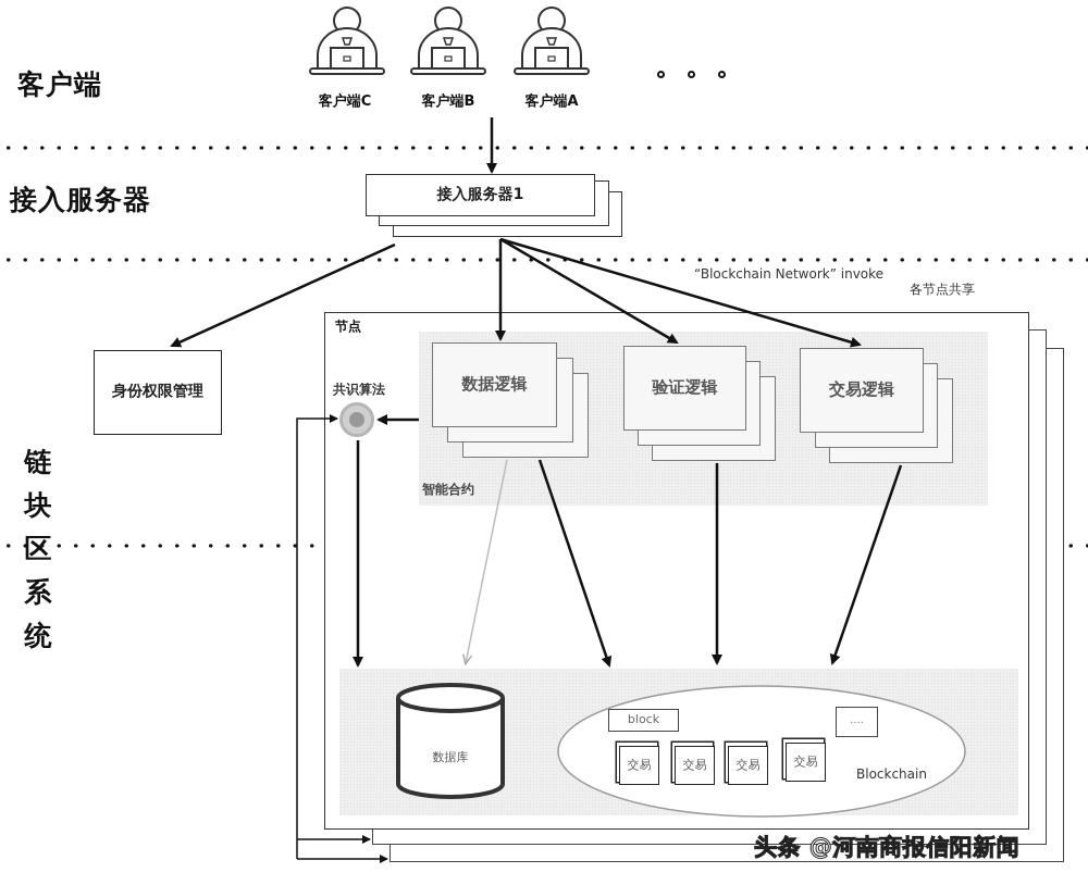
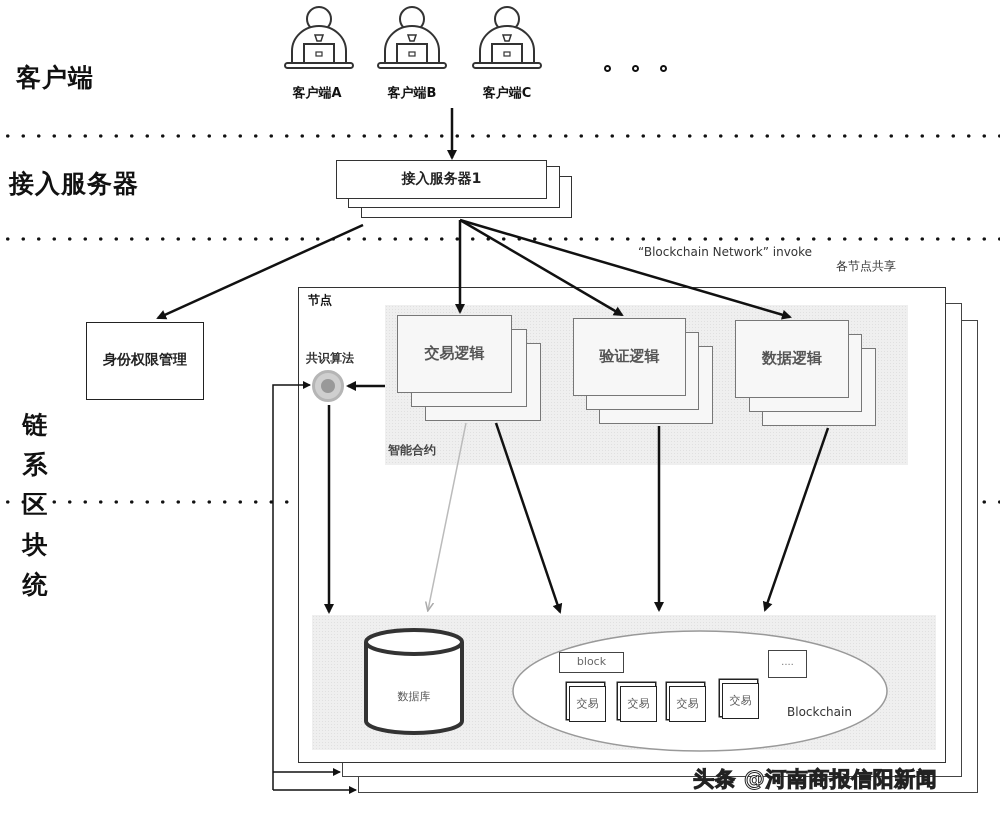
  客户端
  接入服务器
  链
- 块
+ 系
  区
- 系
+ 块
  统
- 客户端C
+ 客户端A
  客户端B
- 客户端A
+ 客户端C
  接入服务器1
  “Blockchain Network” invoke
  各节点共享
  身份权限管理
  节点
  智能合约
- 数据逻辑
+ 交易逻辑
  验证逻辑
- 交易逻辑
+ 数据逻辑
  共识算法
  数据库
  block
  交易
  交易
  交易
  交易
  ....
  Blockchain
  头条 @河南商报信阳新闻
